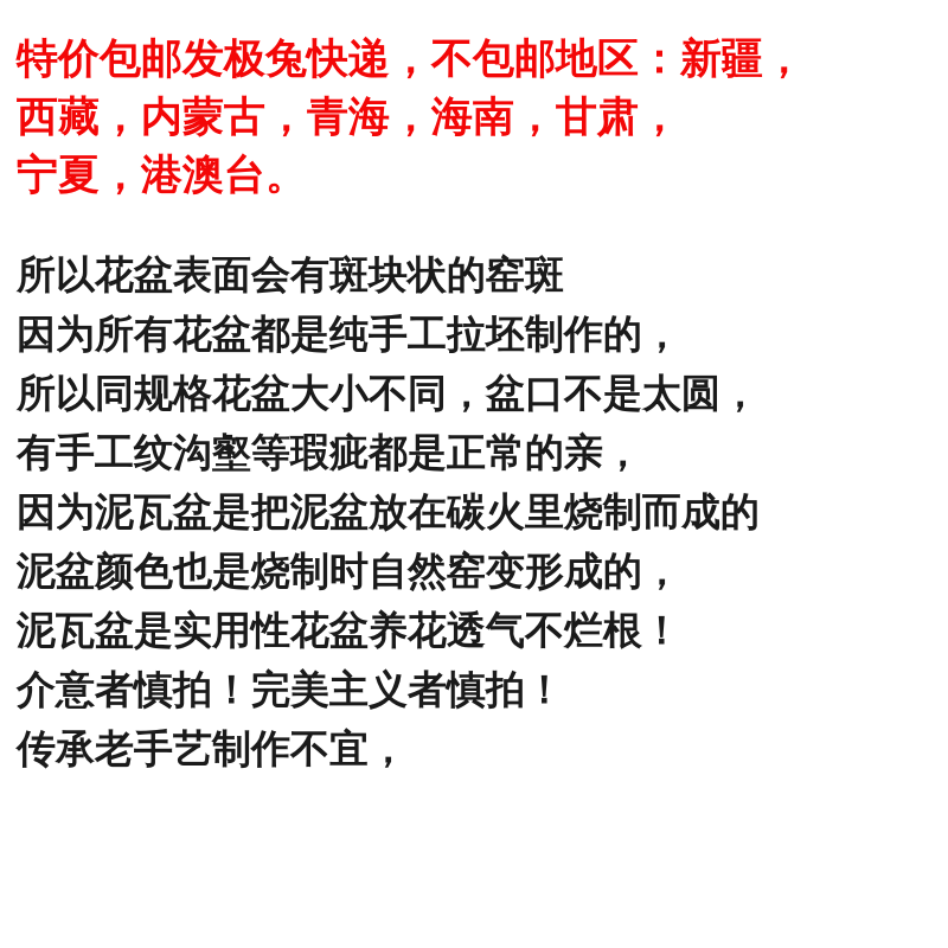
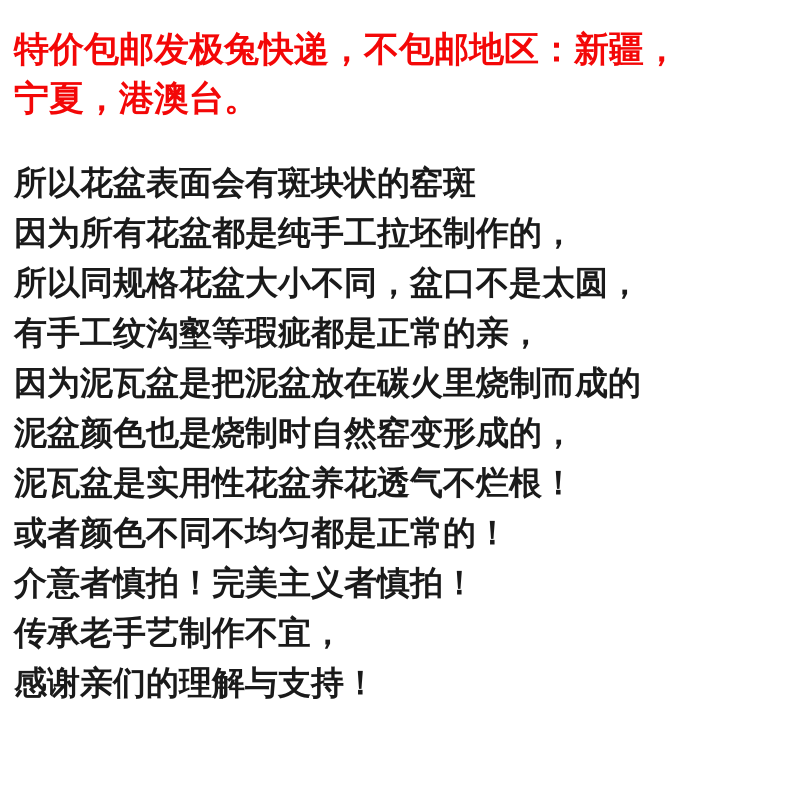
  特价包邮发极兔快递，不包邮地区：新疆，
- 西藏，内蒙古，青海，海南，甘肃，
  宁夏，港澳台。
  所以花盆表面会有斑块状的窑斑
  因为所有花盆都是纯手工拉坯制作的，
  所以同规格花盆大小不同，盆口不是太圆，
  有手工纹沟壑等瑕疵都是正常的亲，
  因为泥瓦盆是把泥盆放在碳火里烧制而成的
  泥盆颜色也是烧制时自然窑变形成的，
  泥瓦盆是实用性花盆养花透气不烂根！
+ 或者颜色不同不均匀都是正常的！
  介意者慎拍！完美主义者慎拍！
  传承老手艺制作不宜，
+ 感谢亲们的理解与支持！
